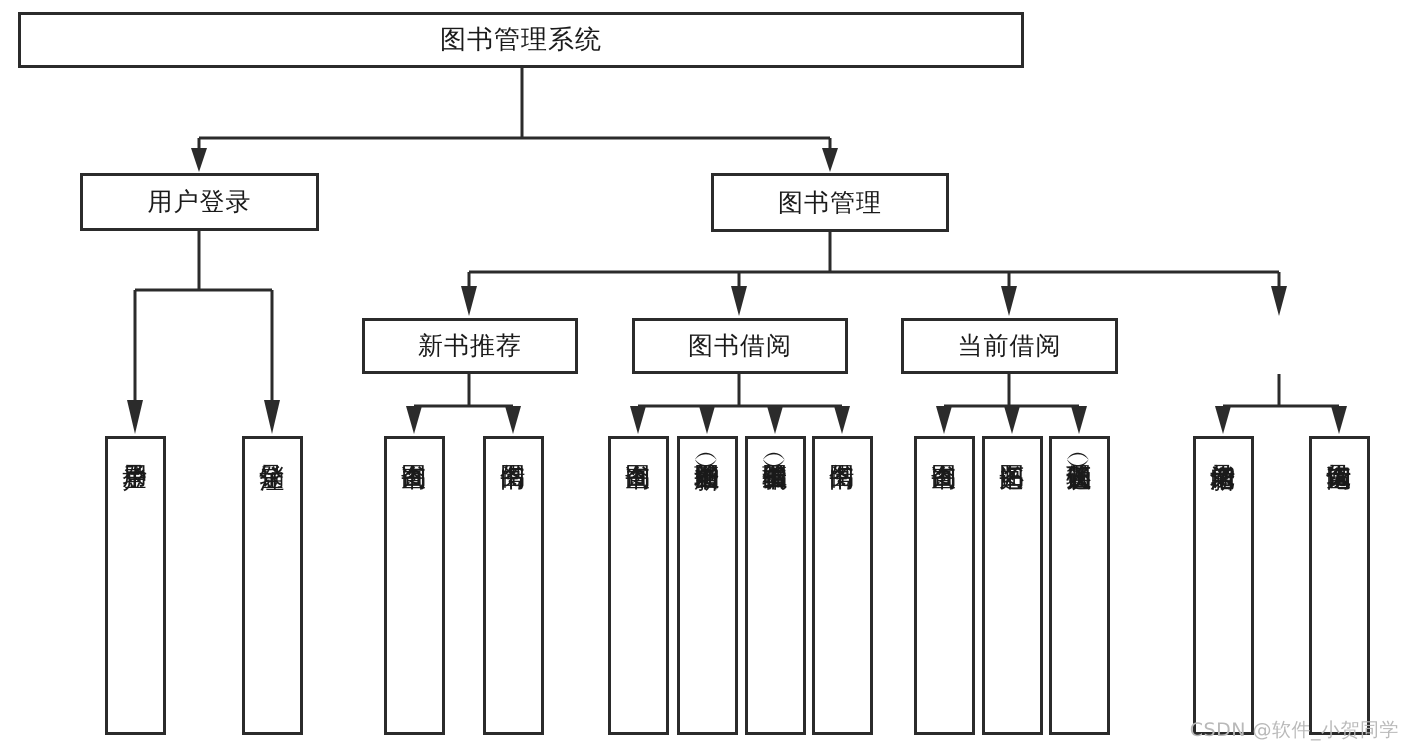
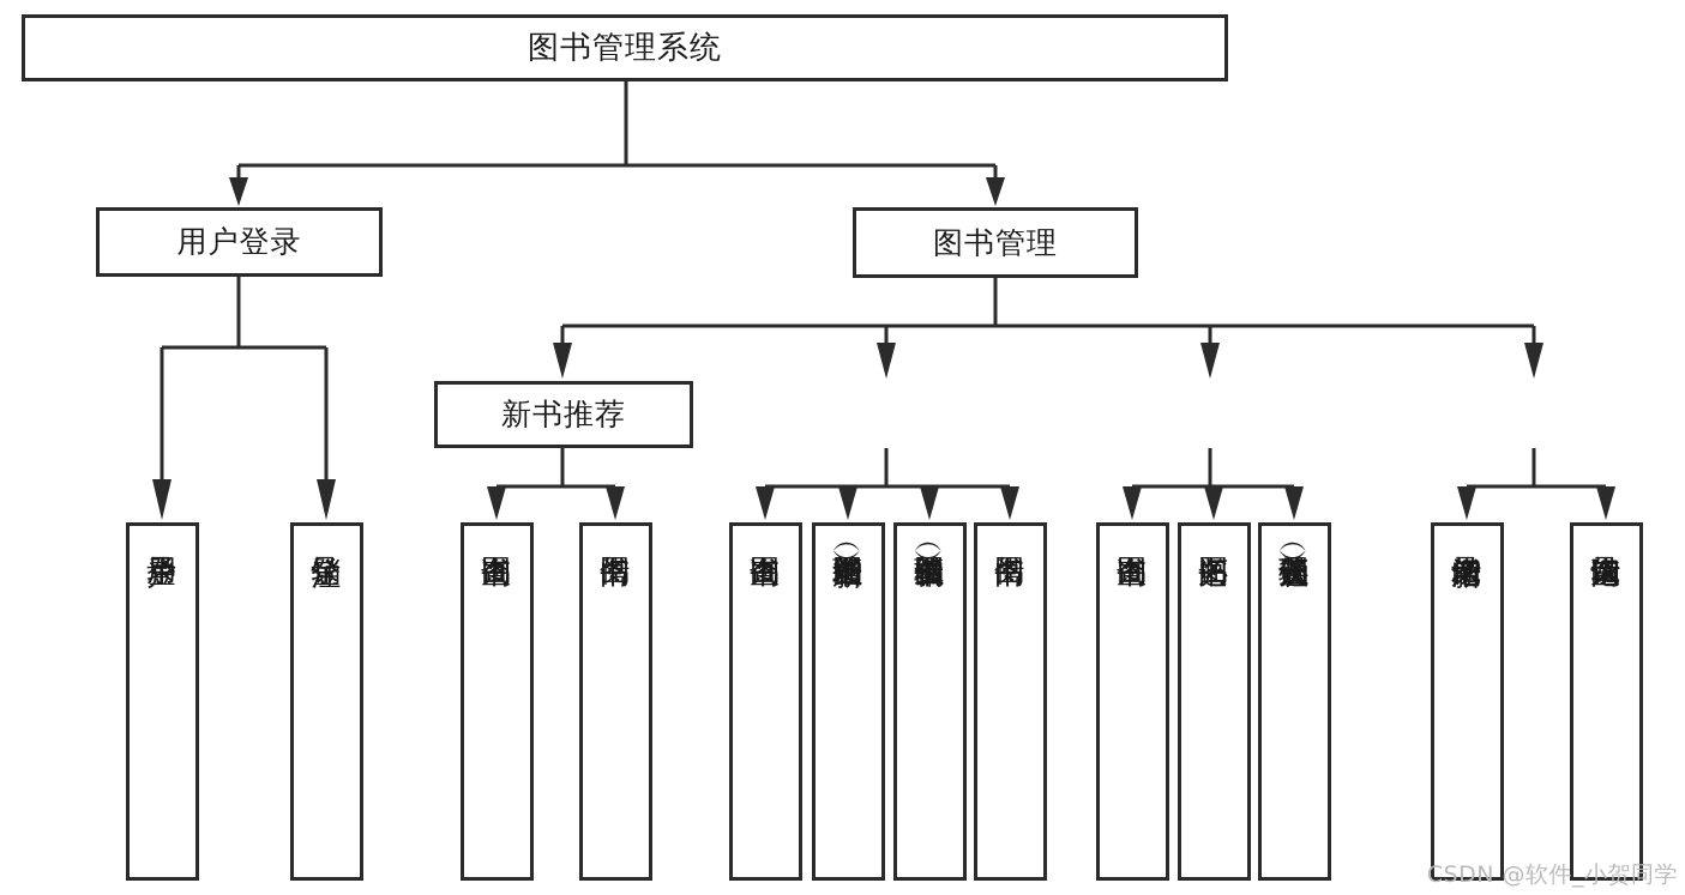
  图书管理系统
  用户登录
  图书管理
  新书推荐
- 图书借阅
- 当前借阅
  CSDN @软件_小贺同学
